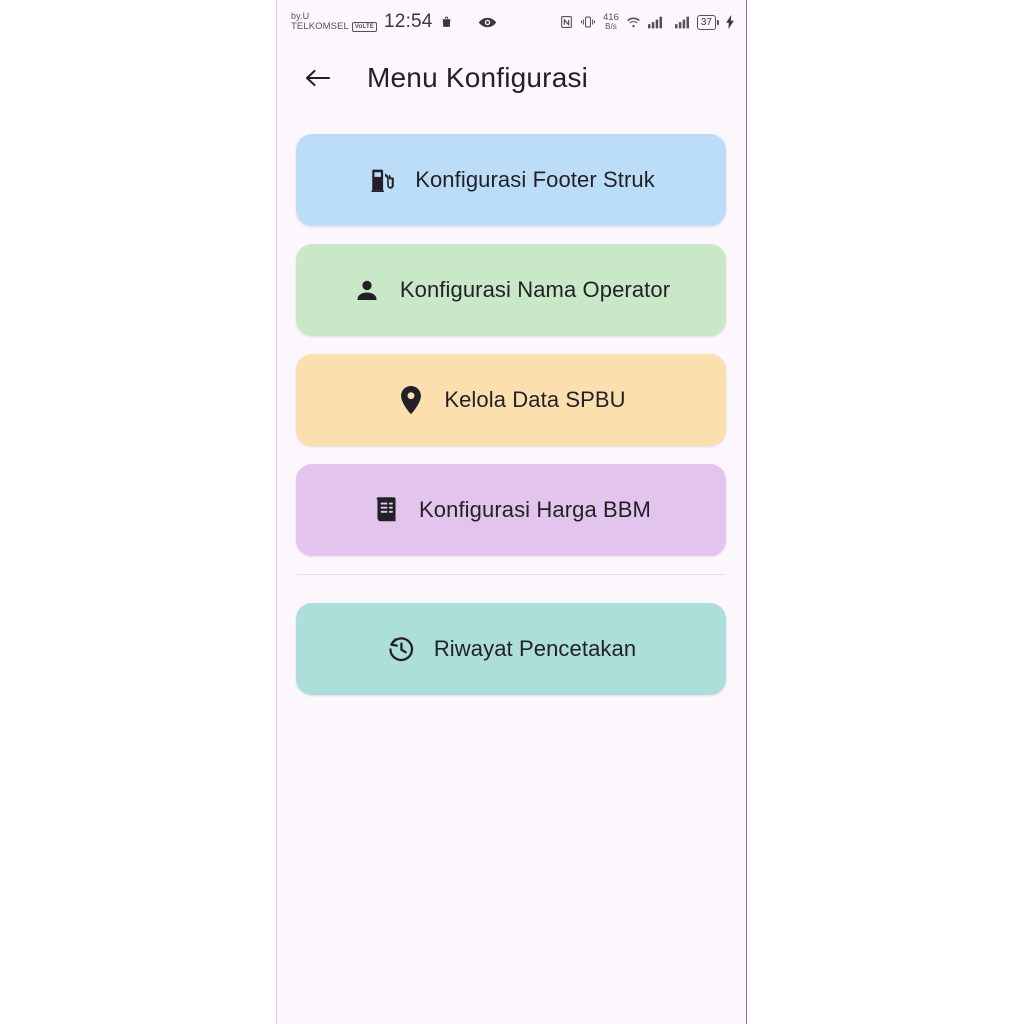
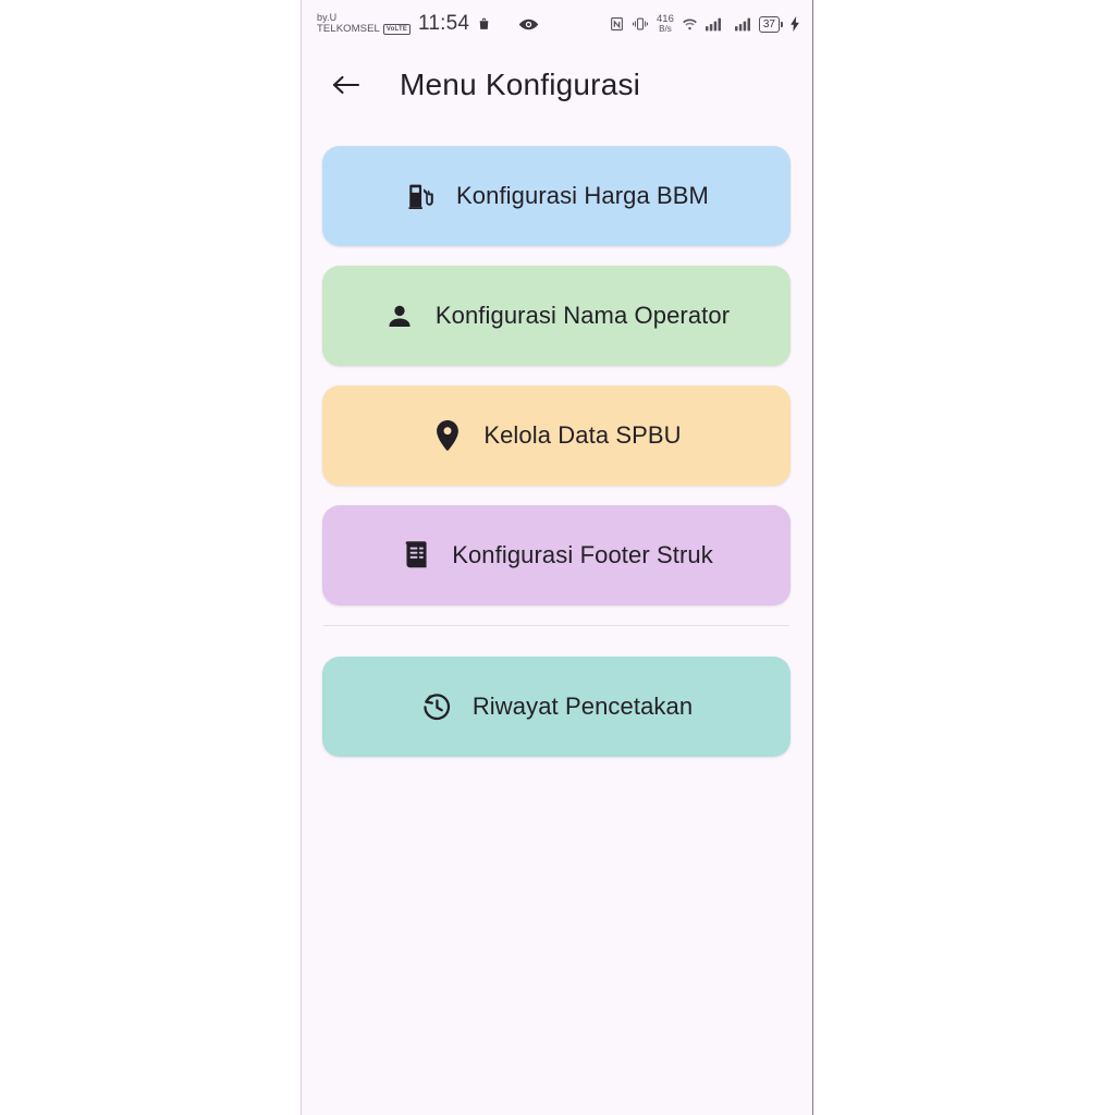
  by.U
  TELKOMSEL
- 12:54
+ 11:54
  416
  B/s
  37
  Menu Konfigurasi
- Konfigurasi Footer Struk
+ Konfigurasi Harga BBM
  Konfigurasi Nama Operator
  Kelola Data SPBU
- Konfigurasi Harga BBM
+ Konfigurasi Footer Struk
  Riwayat Pencetakan
